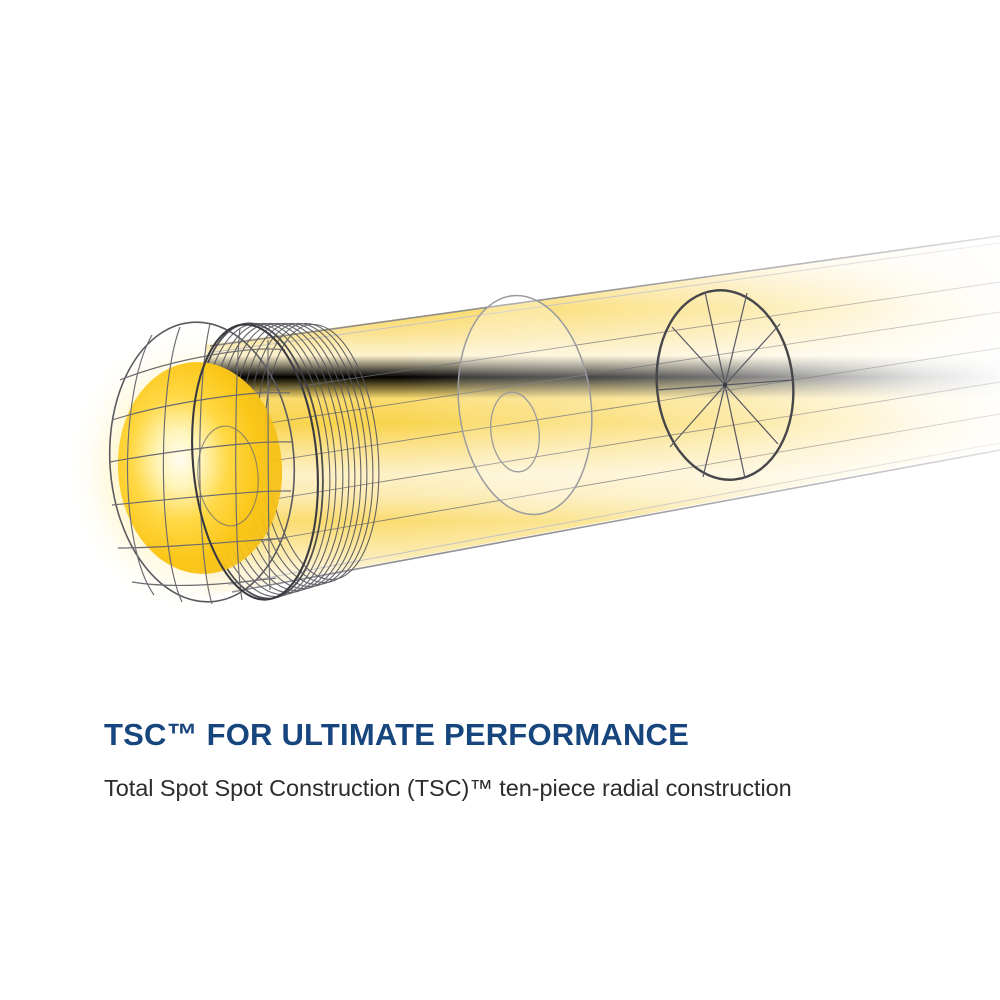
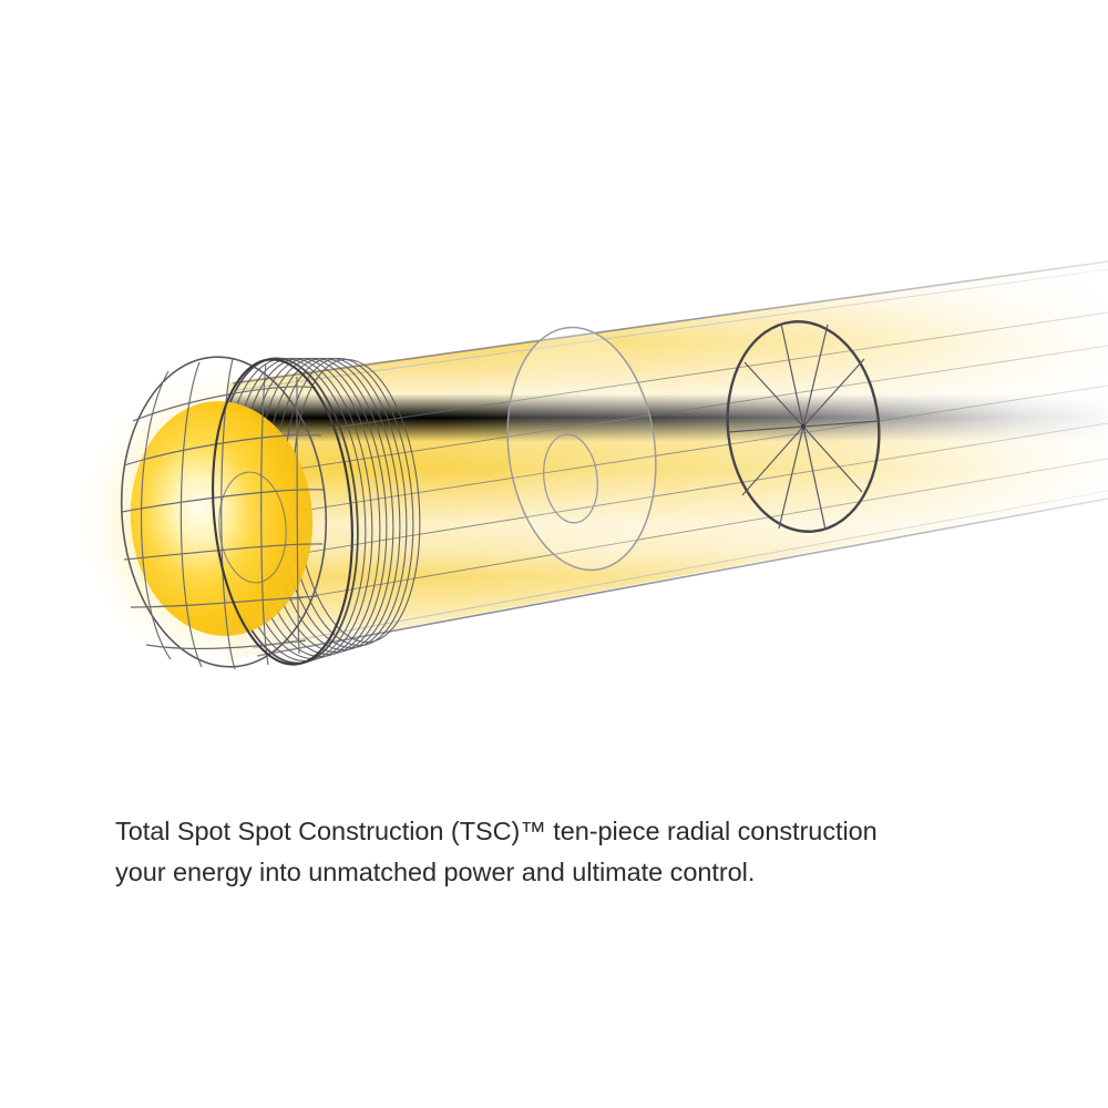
- TSC™ FOR ULTIMATE PERFORMANCE
  Total Spot Spot Construction (TSC)™ ten-piece radial construction
+ your energy into unmatched power and ultimate control.
